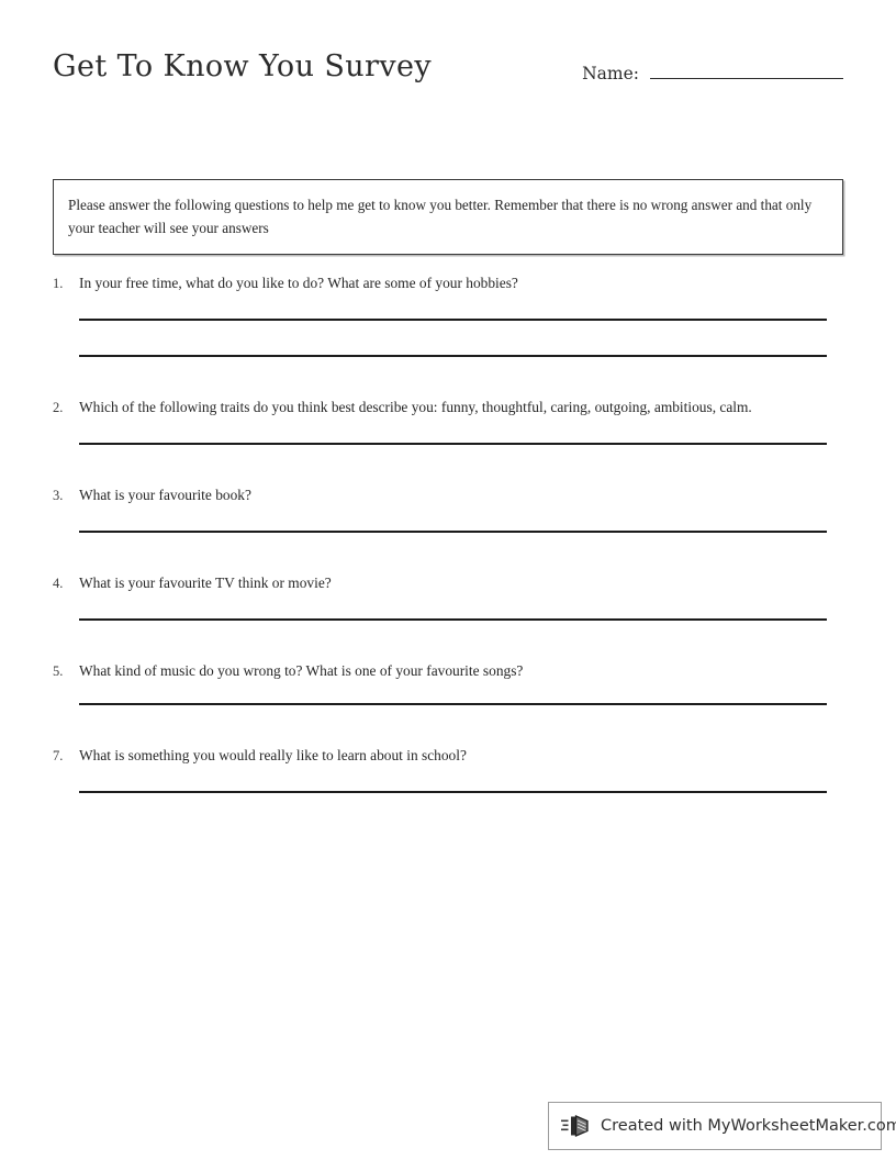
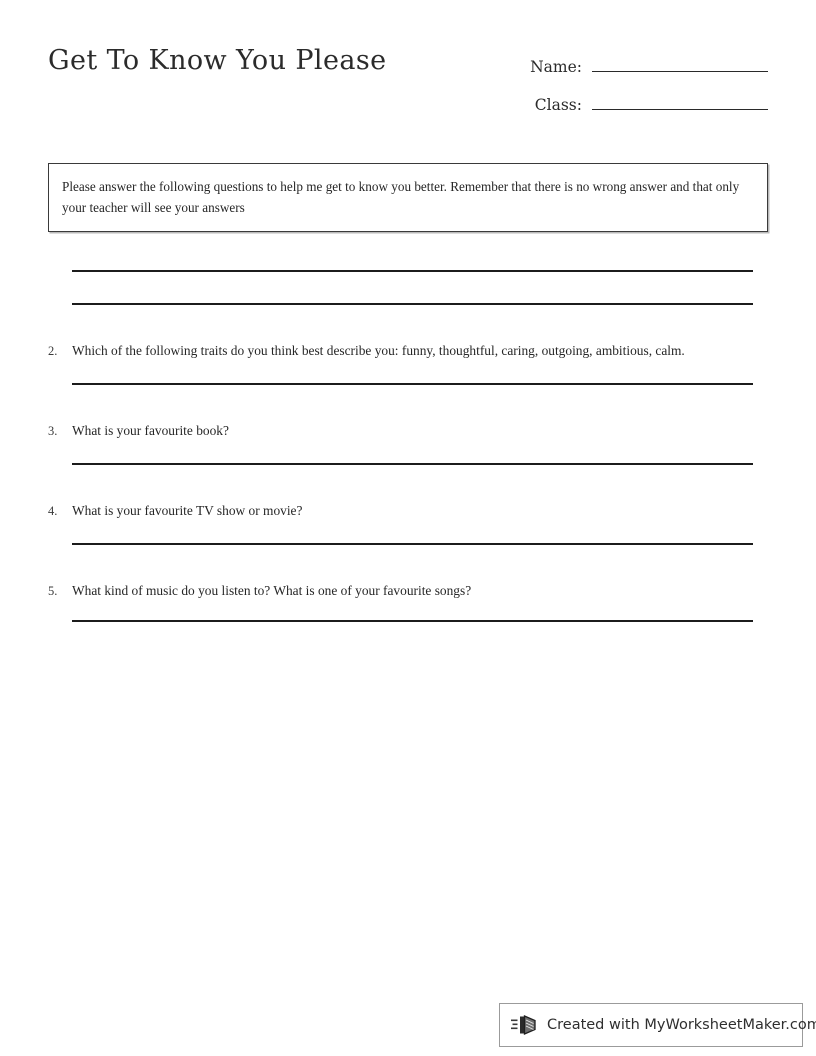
- Get To Know You Survey
+ Get To Know You Please
  Name:
+ Class:
  Please answer the following questions to help me get to know you better. Remember that there is no wrong answer and that only your teacher will see your answers
- 1.
- In your free time, what do you like to do? What are some of your hobbies?
  2.
  Which of the following traits do you think best describe you: funny, thoughtful, caring, outgoing, ambitious, calm.
  3.
  What is your favourite book?
  4.
- What is your favourite TV think or movie?
+ What is your favourite TV show or movie?
  5.
- What kind of music do you wrong to? What is one of your favourite songs?
+ What kind of music do you listen to? What is one of your favourite songs?
- 7.
- What is something you would really like to learn about in school?
  Created with MyWorksheetMaker.com
